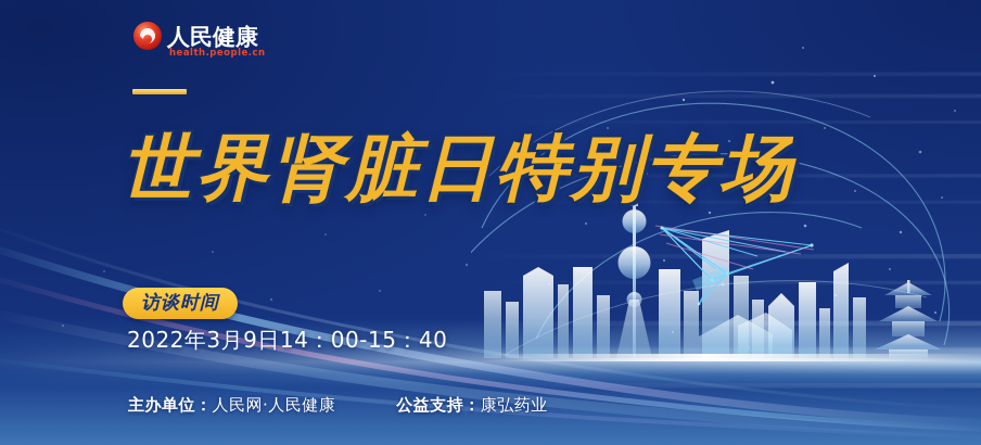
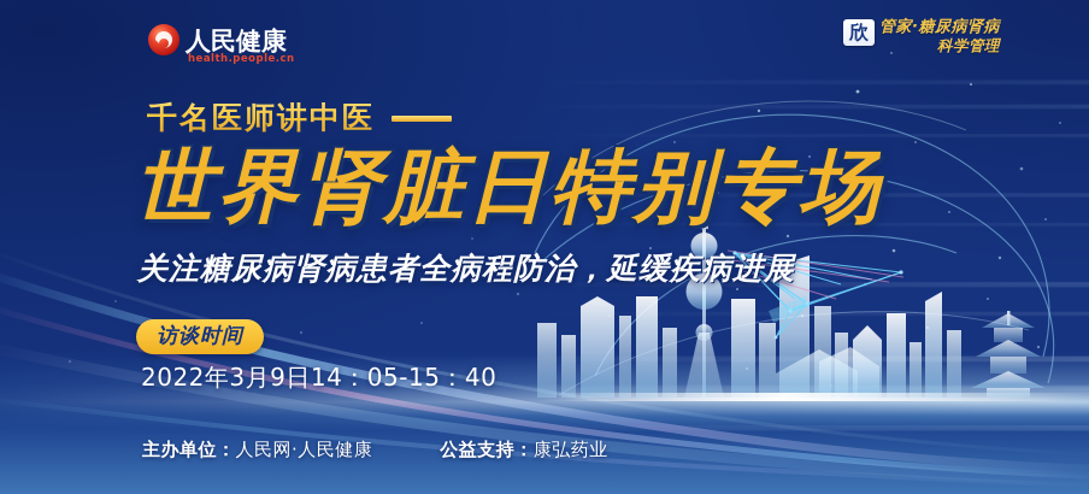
  人民健康
  health.people.cn
+ 欣
+ 管家·糖尿病肾病
+ 科学管理
+ 千名医师讲中医
  世界肾脏日特别专场
+ 关注糖尿病肾病患者全病程防治，延缓疾病进展
  访谈时间
- 2022年3月9日14：00-15：40
+ 2022年3月9日14：05-15：40
  主办单位：
  人民网·人民健康
  公益支持：
  康弘药业
